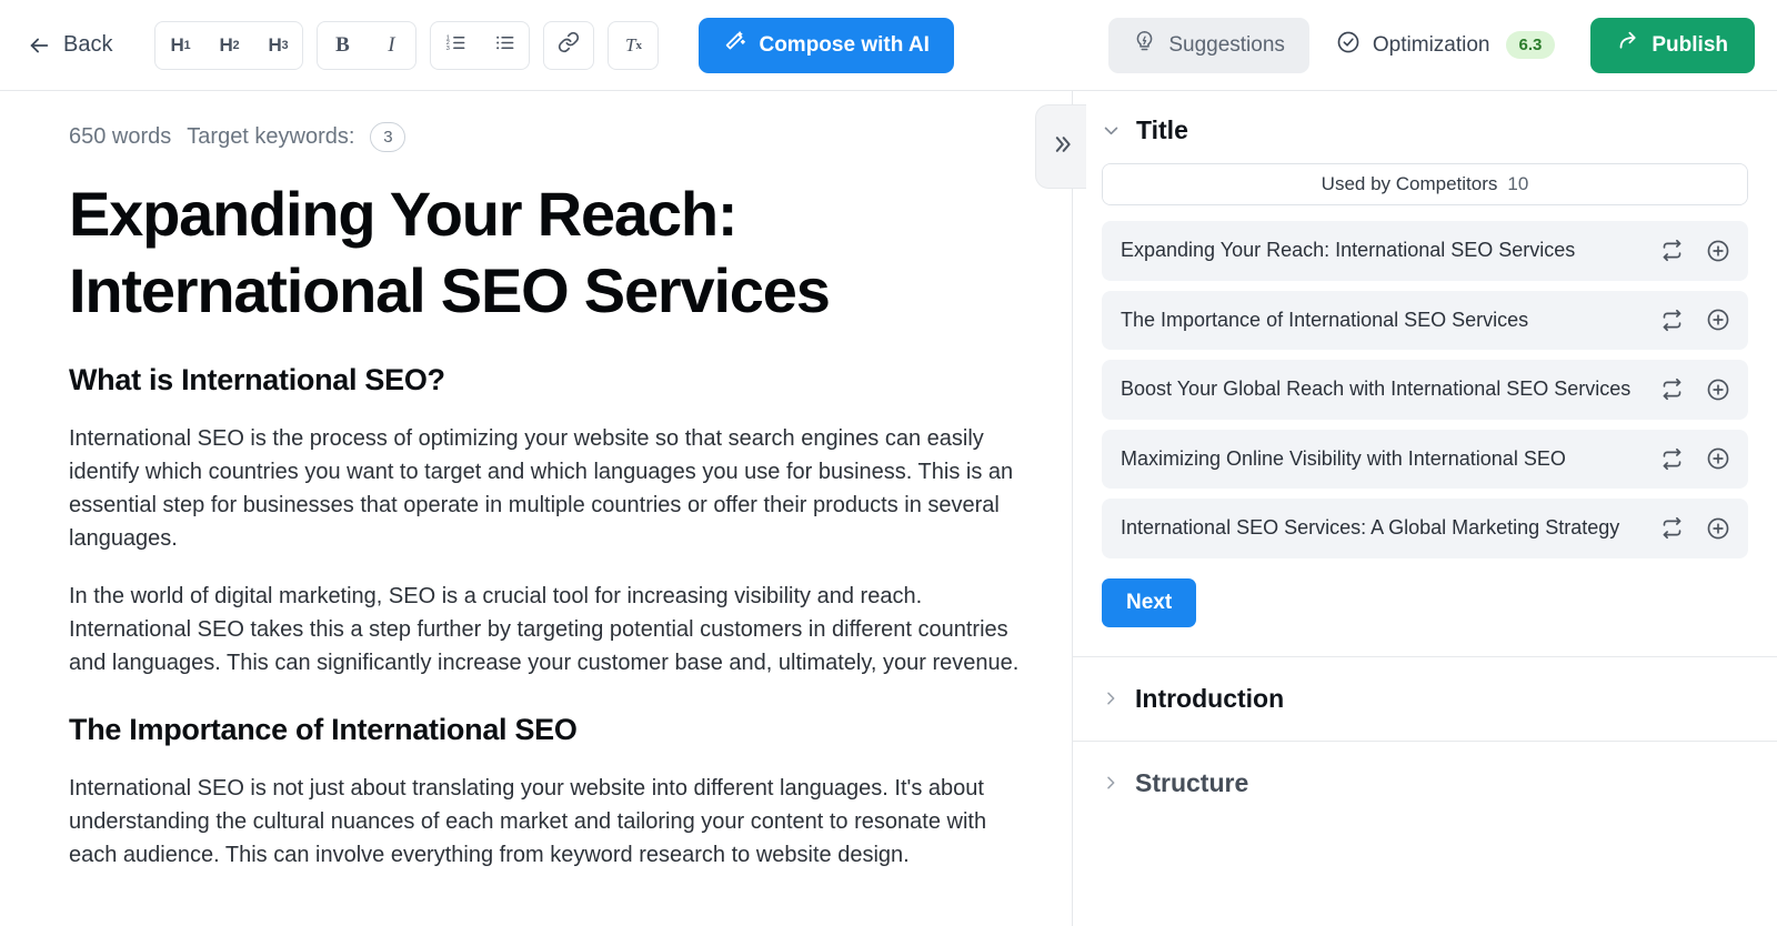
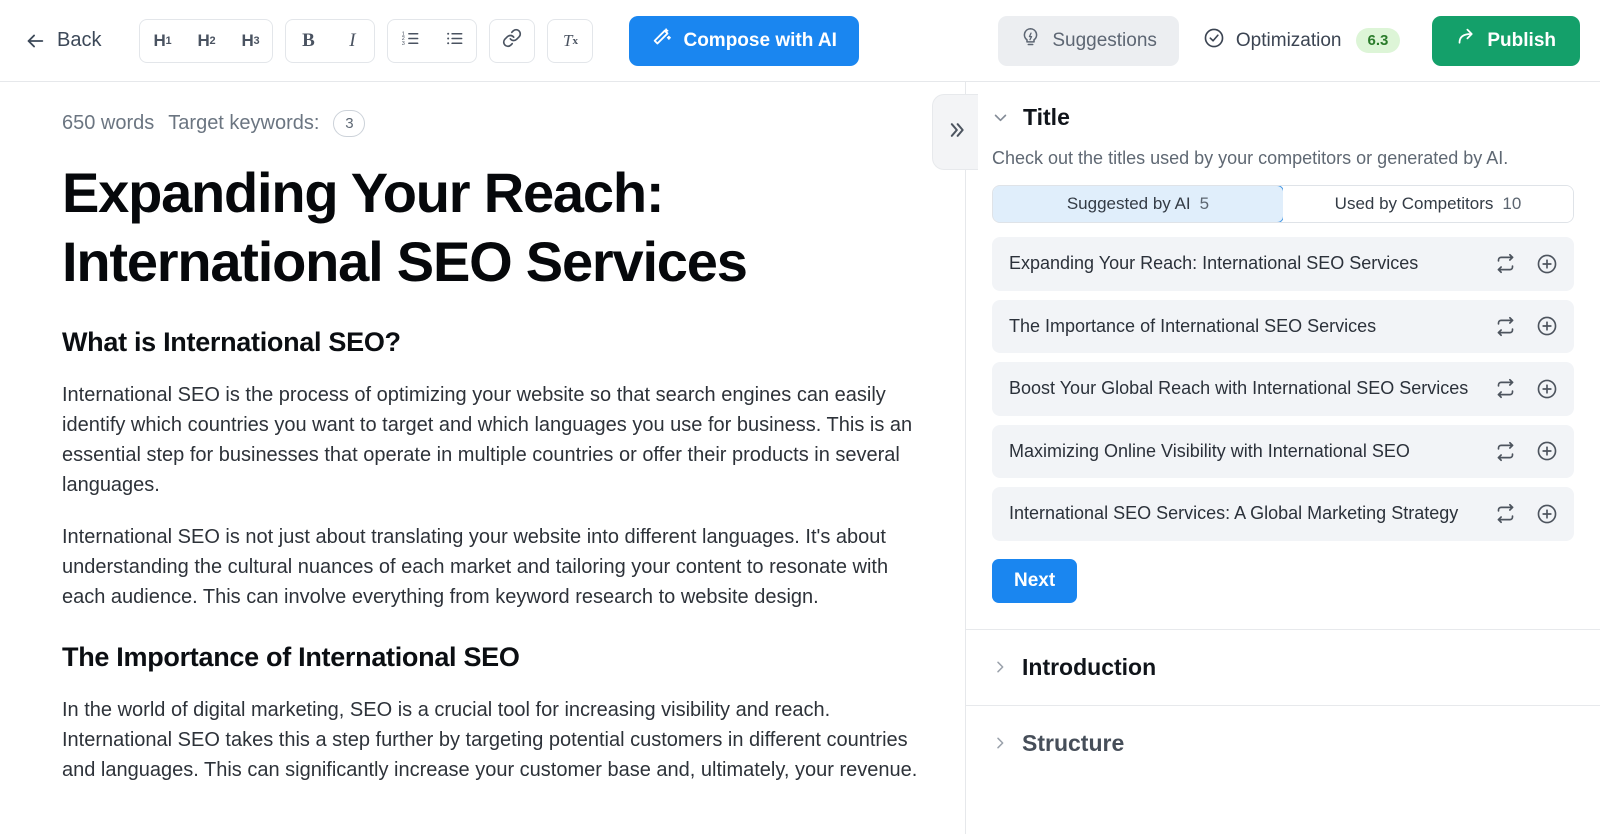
  Back
  H
  1
  H
  2
  H
  3
  B
  I
  T
  x
  Compose with AI
  Suggestions
  Optimization
  6.3
  Publish
  650 words
  Target keywords:
  3
  Expanding Your Reach: International SEO Services
  What is International SEO?
  International SEO is the process of optimizing your website so that search engines can easily identify which countries you want to target and which languages you use for business. This is an essential step for businesses that operate in multiple countries or offer their products in several languages.
- In the world of digital marketing, SEO is a crucial tool for increasing visibility and reach. International SEO takes this a step further by targeting potential customers in different countries and languages. This can significantly increase your customer base and, ultimately, your revenue.
+ International SEO is not just about translating your website into different languages. It's about understanding the cultural nuances of each market and tailoring your content to resonate with each audience. This can involve everything from keyword research to website design.
  The Importance of International SEO
- International SEO is not just about translating your website into different languages. It's about understanding the cultural nuances of each market and tailoring your content to resonate with each audience. This can involve everything from keyword research to website design.
+ In the world of digital marketing, SEO is a crucial tool for increasing visibility and reach. International SEO takes this a step further by targeting potential customers in different countries and languages. This can significantly increase your customer base and, ultimately, your revenue.
  Title
+ Check out the titles used by your competitors or generated by AI.
+ Suggested by AI
+ 5
  Used by Competitors
  10
  Expanding Your Reach: International SEO Services
  The Importance of International SEO Services
  Boost Your Global Reach with International SEO Services
  Maximizing Online Visibility with International SEO
  International SEO Services: A Global Marketing Strategy
  Next
  Introduction
  Structure
